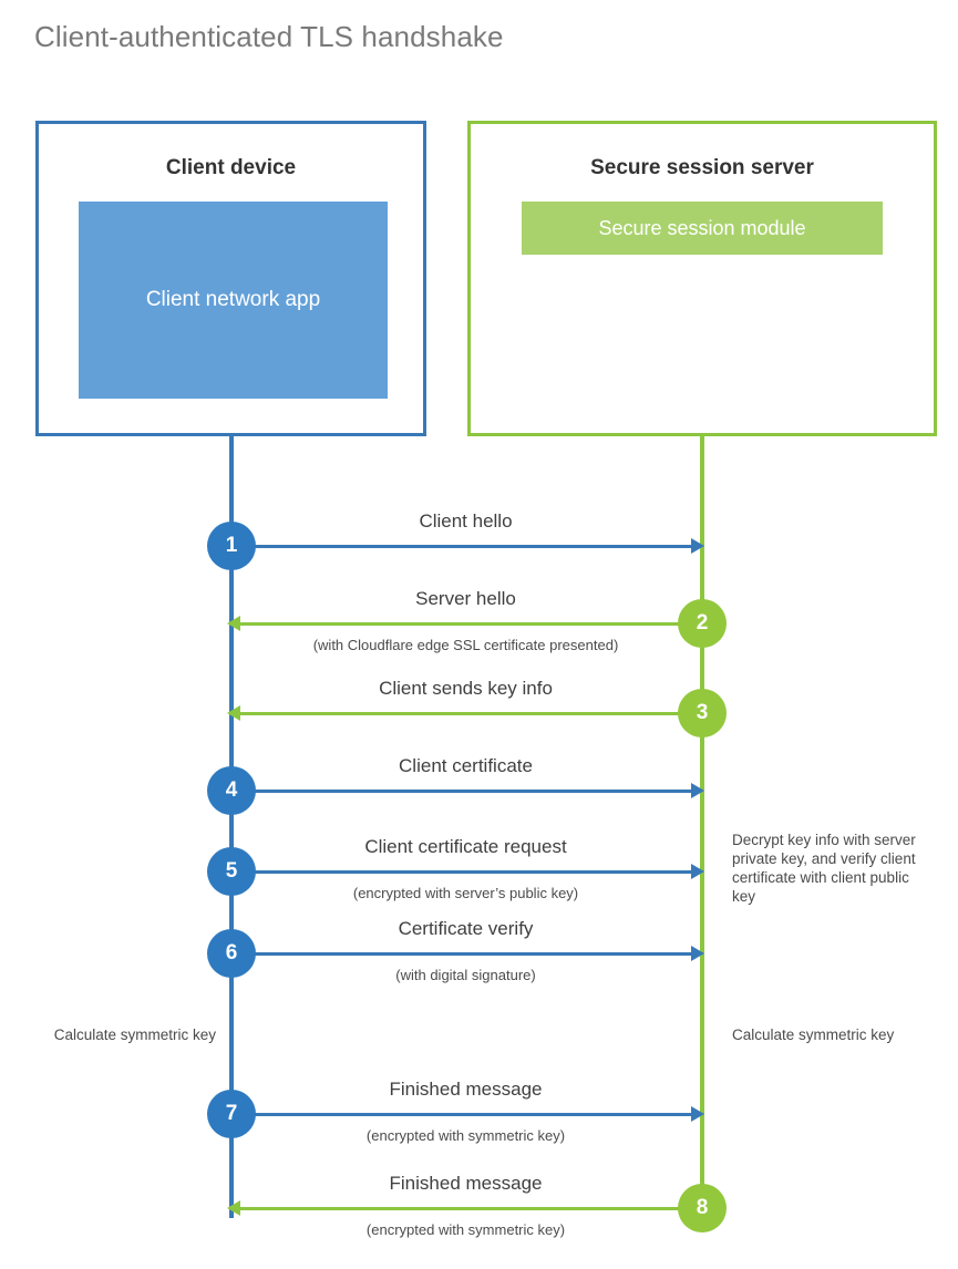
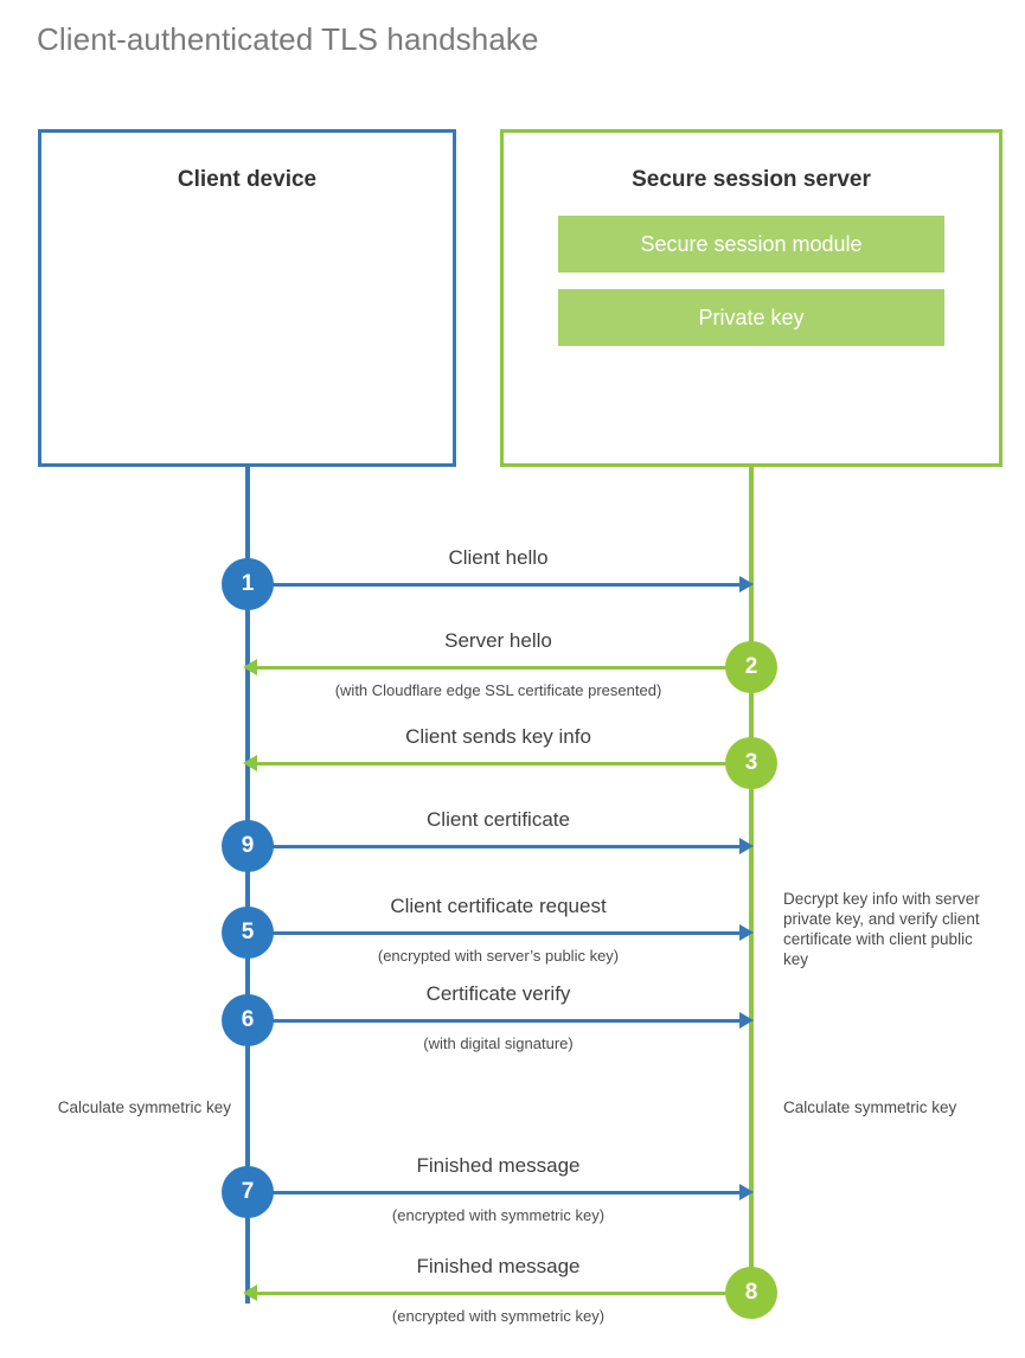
  Client-authenticated TLS handshake
  Client device
- Client network app
  Secure session server
  Secure session module
+ Private key
  Client hello
  1
  Server hello
  (with Cloudflare edge SSL certificate presented)
  2
  Client sends key info
  3
  Client certificate
- 4
+ 9
  Client certificate request
  (encrypted with server’s public key)
  5
  Certificate verify
  (with digital signature)
  6
  Finished message
  (encrypted with symmetric key)
  7
  Finished message
  (encrypted with symmetric key)
  8
  Decrypt key info with server private key, and verify client certificate with client public key
  Calculate symmetric key
  Calculate symmetric key
